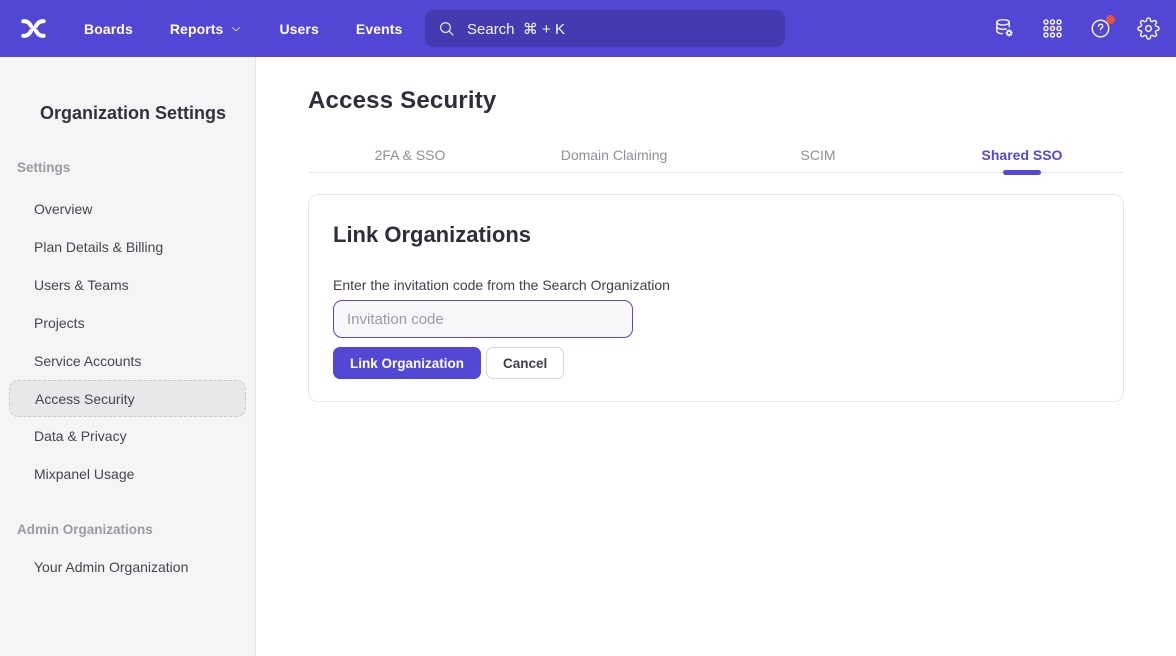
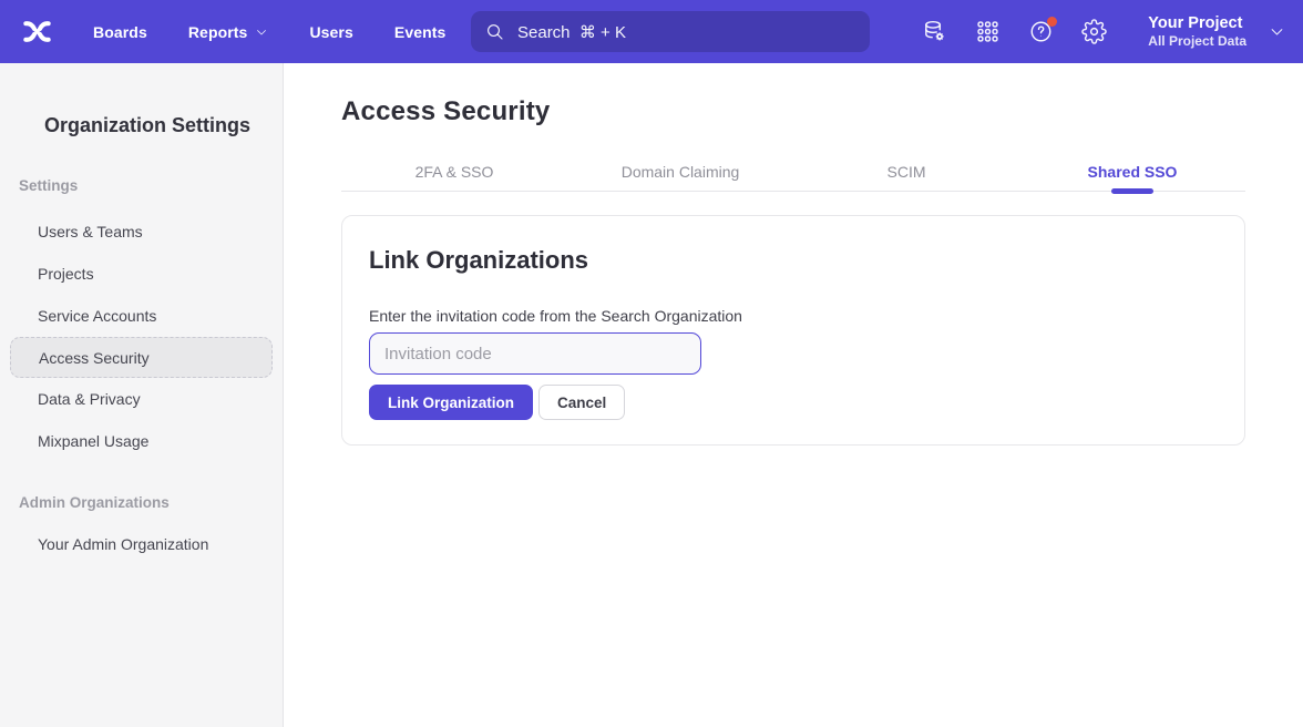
  Boards
  Reports
  Users
  Events
  Search ⌘ + K
+ Your Project
+ All Project Data
  Organization Settings
  Settings
- Overview
- Plan Details & Billing
  Users & Teams
  Projects
  Service Accounts
  Access Security
  Data & Privacy
  Mixpanel Usage
  Admin Organizations
  Your Admin Organization
  Access Security
  2FA & SSO
  Domain Claiming
  SCIM
  Shared SSO
  Link Organizations
  Enter the invitation code from the Search Organization
  Invitation code
  Link Organization
  Cancel
